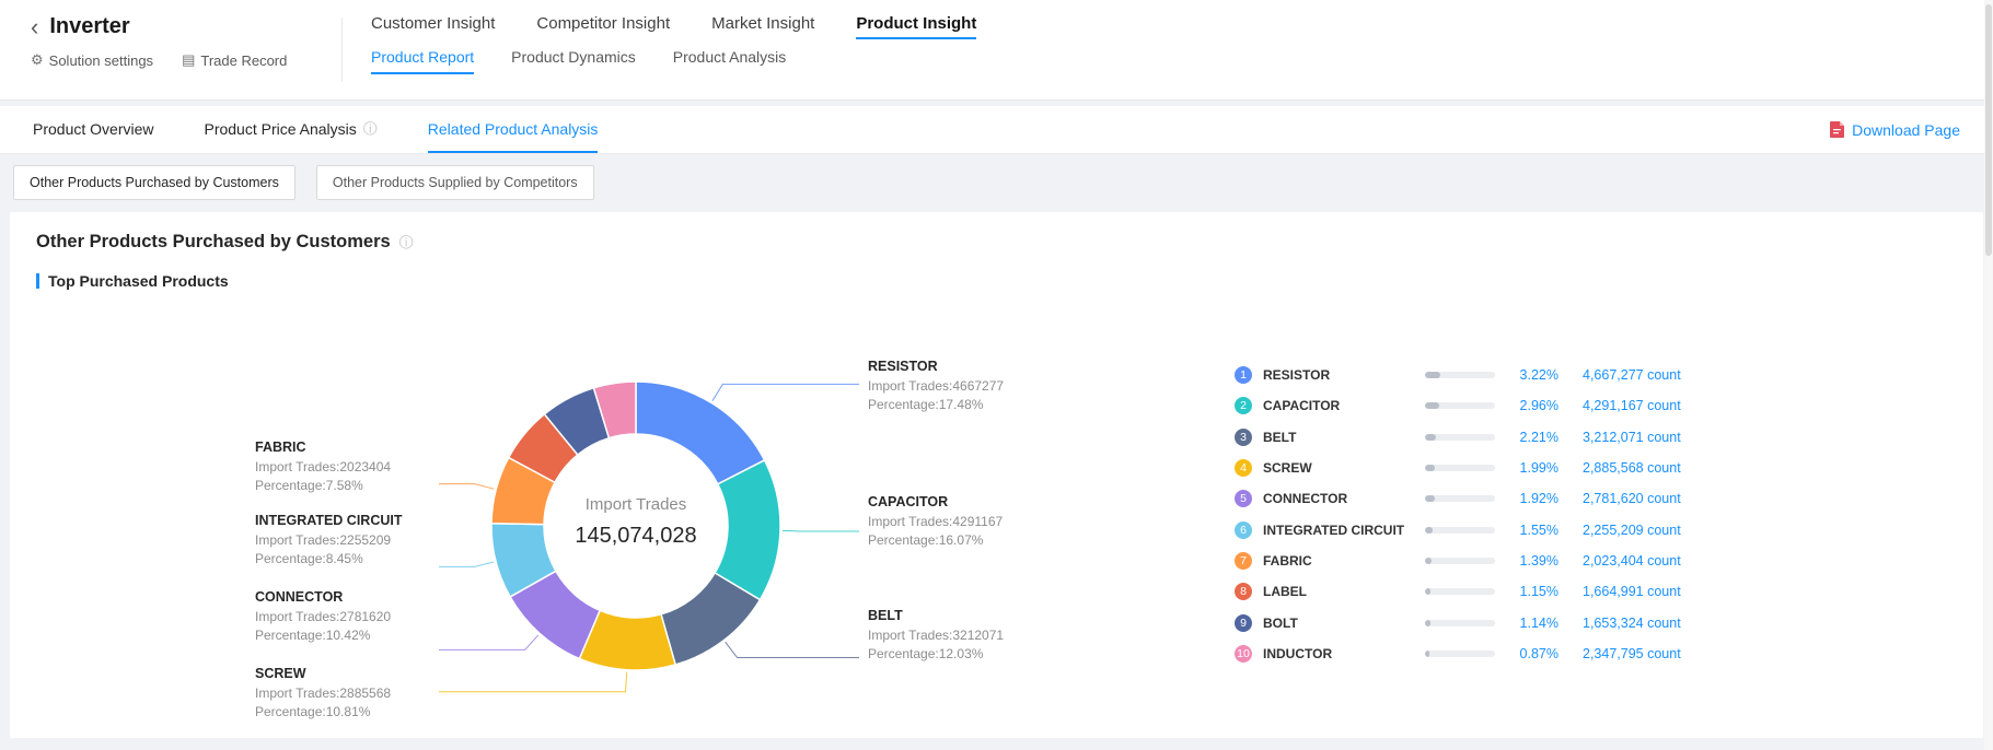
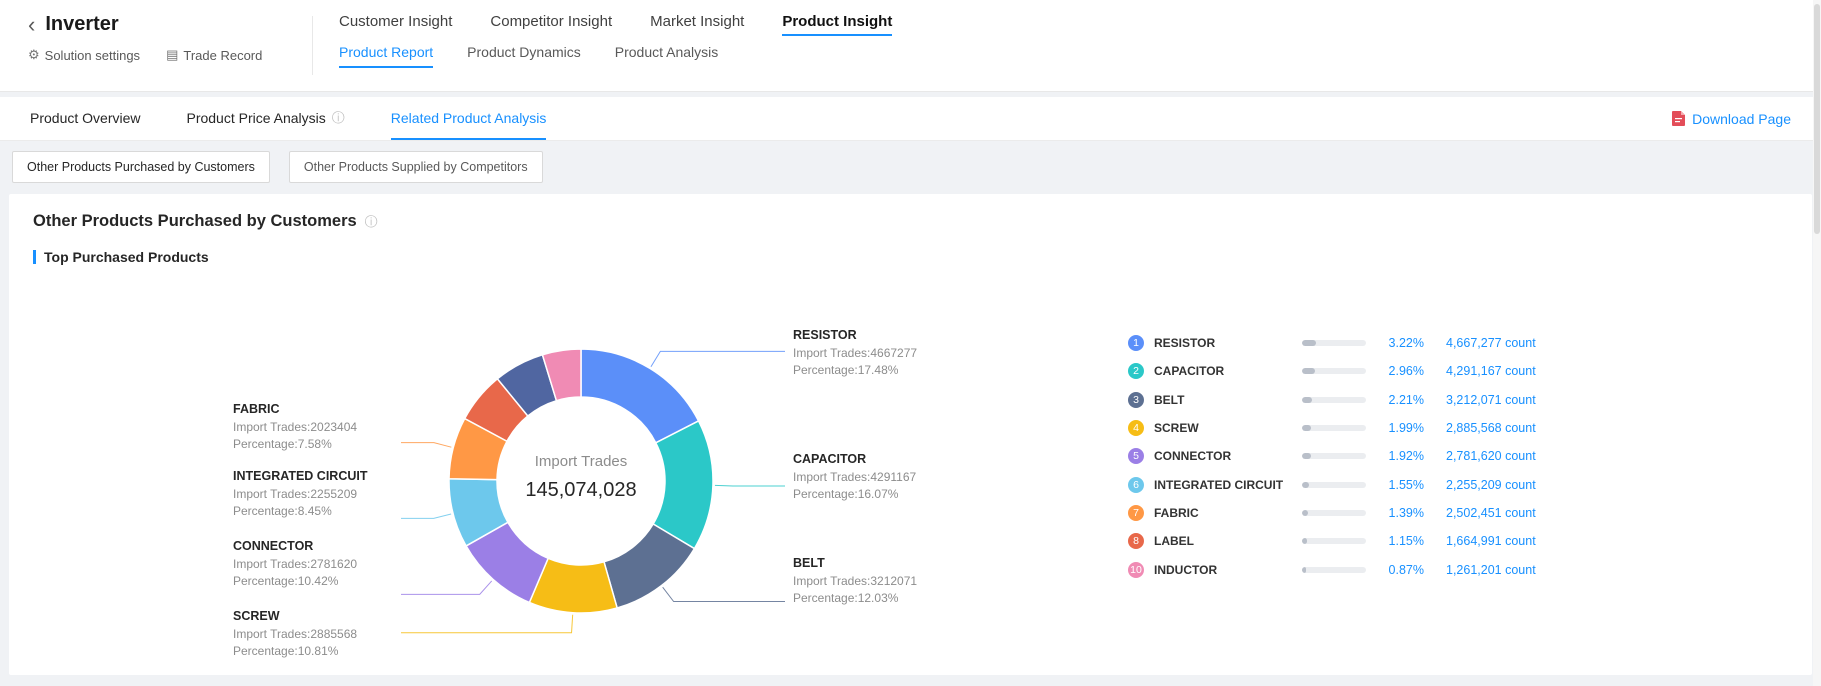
  ‹
  Inverter
  ⚙
  Solution settings
  ▤
  Trade Record
  Customer Insight
  Competitor Insight
  Market Insight
  Product Insight
  Product Report
  Product Dynamics
  Product Analysis
  Product Overview
  Product Price Analysis
  ⓘ
  Related Product Analysis
  Download Page
  Other Products Purchased by Customers
  Other Products Supplied by Competitors
  Other Products Purchased by Customers
  ⓘ
  Top Purchased Products
  Import Trades
  145,074,028
  RESISTOR
  Import Trades:4667277
  Percentage:17.48%
  CAPACITOR
  Import Trades:4291167
  Percentage:16.07%
  BELT
  Import Trades:3212071
  Percentage:12.03%
  FABRIC
  Import Trades:2023404
  Percentage:7.58%
  INTEGRATED CIRCUIT
  Import Trades:2255209
  Percentage:8.45%
  CONNECTOR
  Import Trades:2781620
  Percentage:10.42%
  SCREW
  Import Trades:2885568
  Percentage:10.81%
  1
  RESISTOR
  3.22%
  4,667,277 count
  2
  CAPACITOR
  2.96%
  4,291,167 count
  3
  BELT
  2.21%
  3,212,071 count
  4
  SCREW
  1.99%
  2,885,568 count
  5
  CONNECTOR
  1.92%
  2,781,620 count
  6
  INTEGRATED CIRCUIT
  1.55%
  2,255,209 count
  7
  FABRIC
  1.39%
- 2,023,404 count
+ 2,502,451 count
  8
  LABEL
  1.15%
  1,664,991 count
- 9
- BOLT
- 1.14%
- 1,653,324 count
  10
  INDUCTOR
  0.87%
- 2,347,795 count
+ 1,261,201 count
